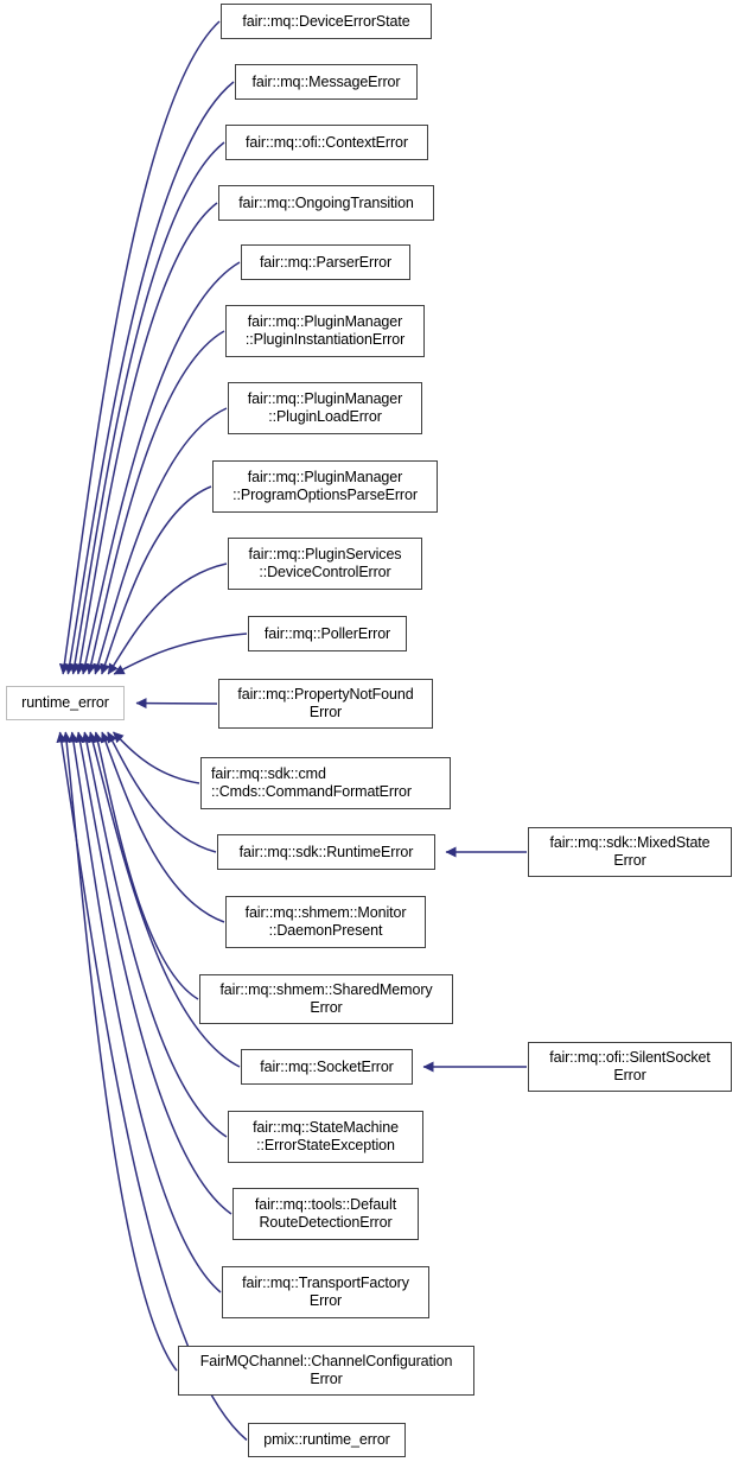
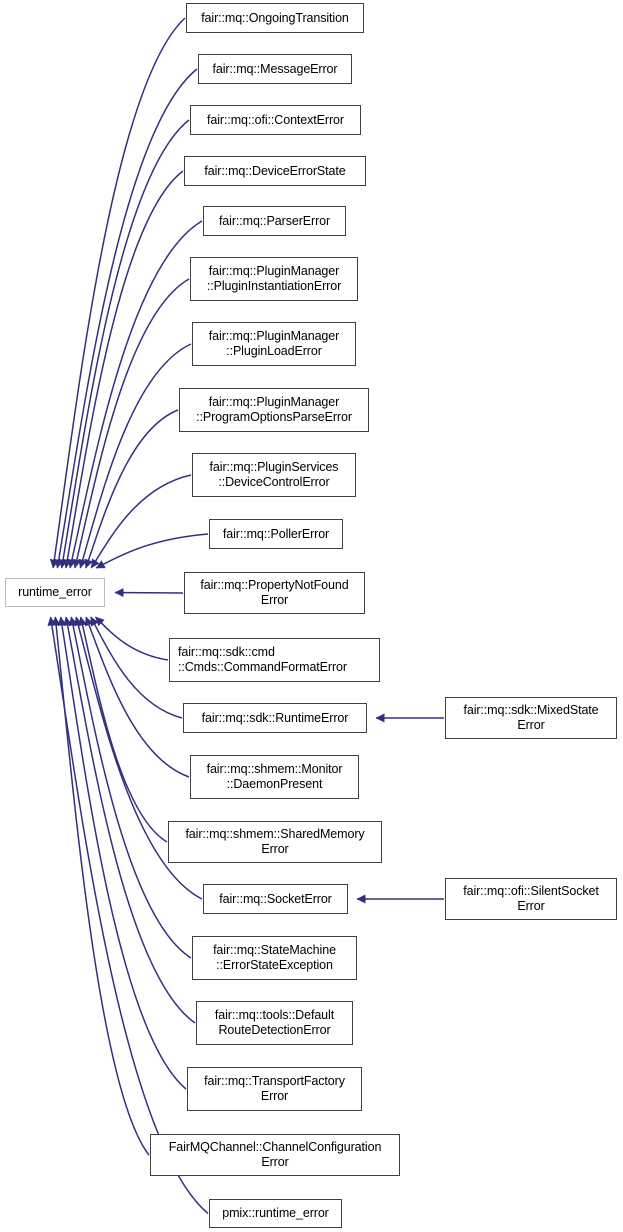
  runtime_error
- fair::mq::DeviceErrorState
+ fair::mq::OngoingTransition
  fair::mq::MessageError
  fair::mq::ofi::ContextError
- fair::mq::OngoingTransition
+ fair::mq::DeviceErrorState
  fair::mq::ParserError
  fair::mq::PluginManager
  ::PluginInstantiationError
  fair::mq::PluginManager
  ::PluginLoadError
  fair::mq::PluginManager
  ::ProgramOptionsParseError
  fair::mq::PluginServices
  ::DeviceControlError
  fair::mq::PollerError
  fair::mq::PropertyNotFound
  Error
  fair::mq::sdk::cmd
  ::Cmds::CommandFormatError
  fair::mq::sdk::RuntimeError
  fair::mq::shmem::Monitor
  ::DaemonPresent
  fair::mq::shmem::SharedMemory
  Error
  fair::mq::SocketError
  fair::mq::StateMachine
  ::ErrorStateException
  fair::mq::tools::Default
  RouteDetectionError
  fair::mq::TransportFactory
  Error
  FairMQChannel::ChannelConfiguration
  Error
  pmix::runtime_error
  fair::mq::sdk::MixedState
  Error
  fair::mq::ofi::SilentSocket
  Error
